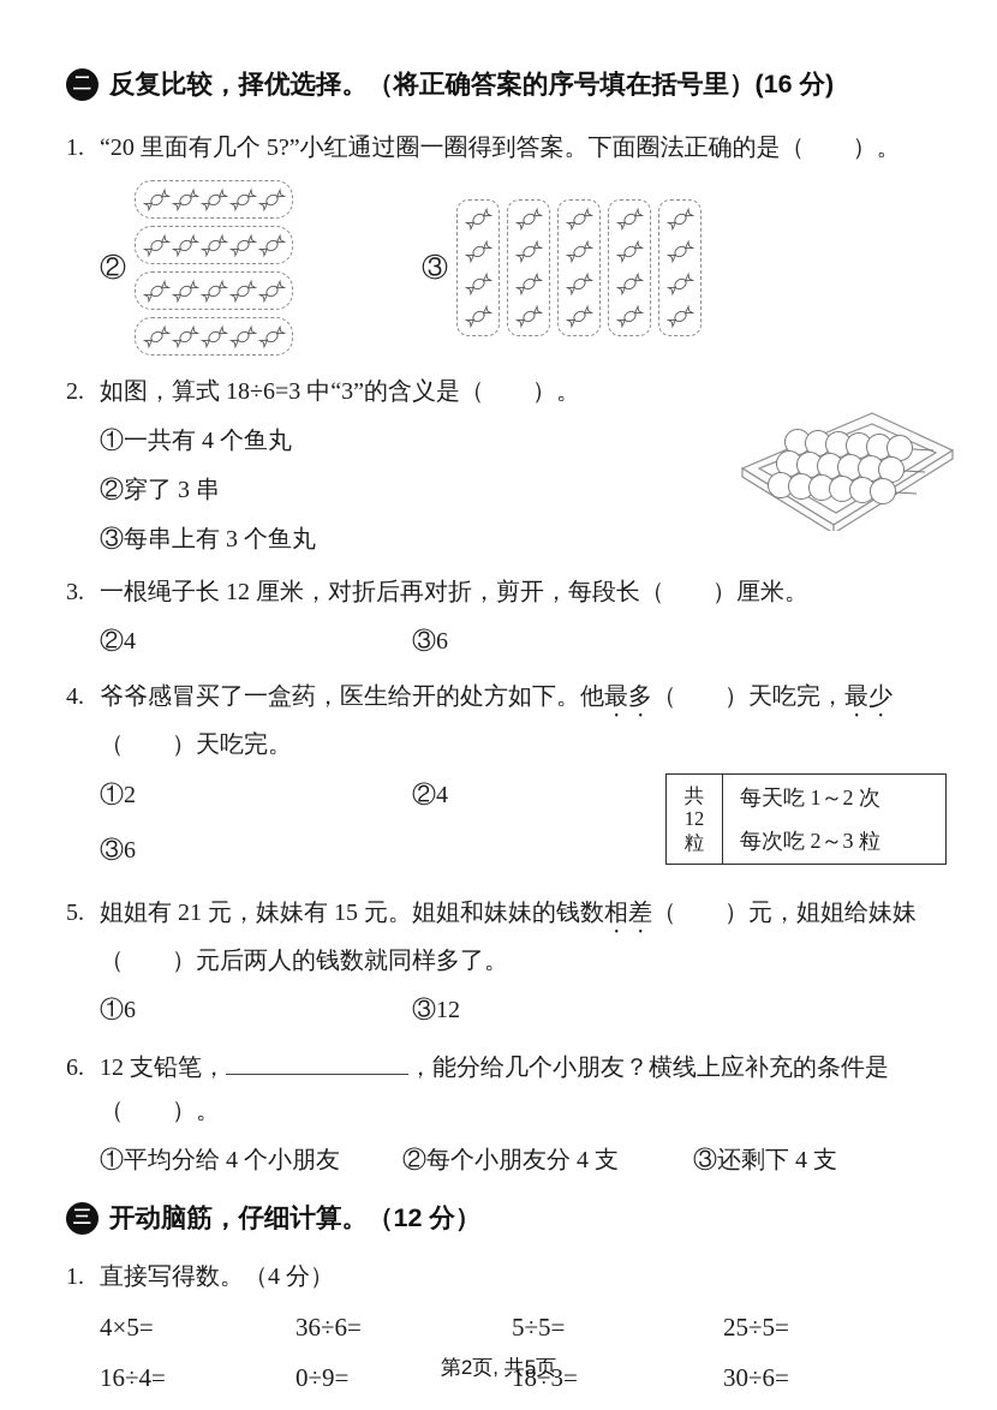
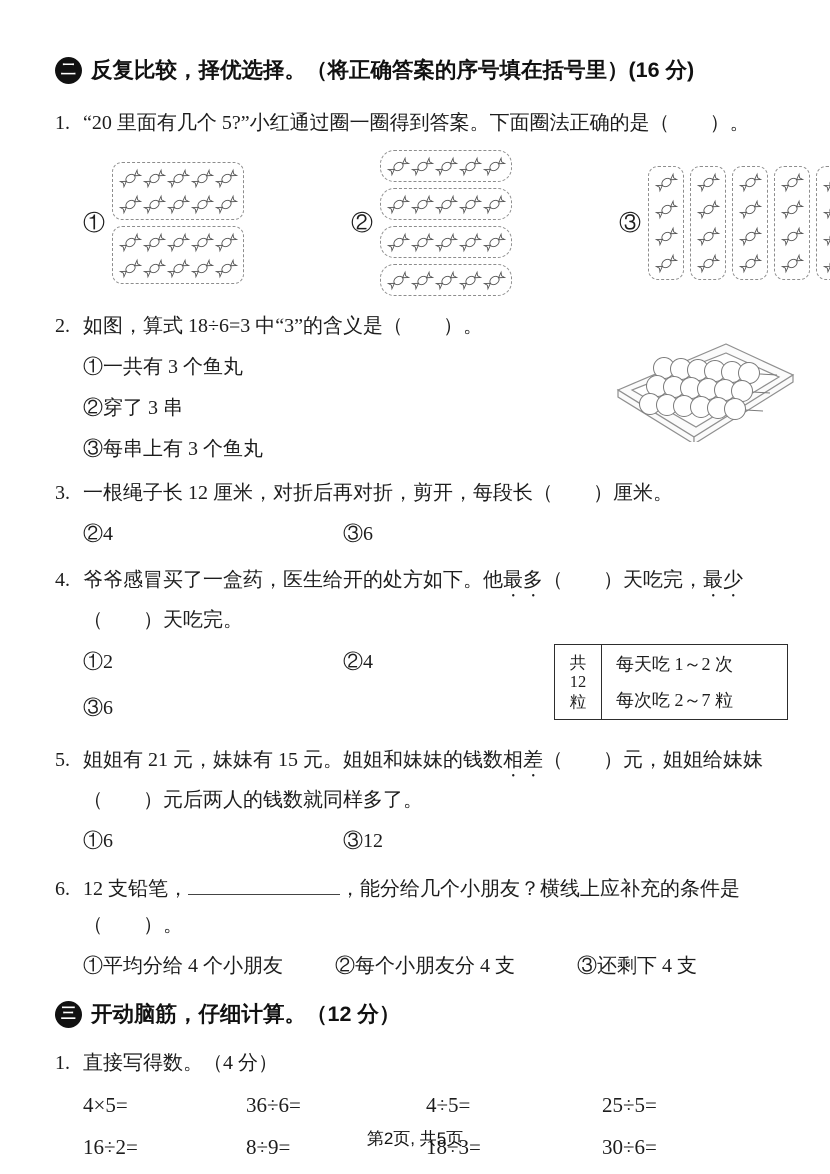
  二
  反复比较，择优选择。（将正确答案的序号填在括号里）(16 分)
  1.
  “20 里面有几个 5?”小红通过圈一圈得到答案。下面圈法正确的是（ ）。
+ ①
  ②
  ③
  2.
  如图，算式 18÷6=3 中“3”的含义是（ ）。
- ①一共有 4 个鱼丸
+ ①一共有 3 个鱼丸
  ②穿了 3 串
  ③每串上有 3 个鱼丸
  3.
  一根绳子长 12 厘米，对折后再对折，剪开，每段长（ ）厘米。
  ②4
  ③6
  4.
  爷爷感冒买了一盒药，医生给开的处方如下。他最多（ ）天吃完，最少（ ）天吃完。
  ①2
  ②4
  ③6
  共
  12
  粒
  每天吃 1～2 次
- 每次吃 2～3 粒
+ 每次吃 2～7 粒
  5.
  姐姐有 21 元，妹妹有 15 元。姐姐和妹妹的钱数相差（ ）元，姐姐给妹妹（ ）元后两人的钱数就同样多了。
  ①6
  ③12
  6.
  12 支铅笔， ，能分给几个小朋友？横线上应补充的条件是（ ）。
  ①平均分给 4 个小朋友
  ②每个小朋友分 4 支
  ③还剩下 4 支
  三
  开动脑筋，仔细计算。（12 分）
  1.
  直接写得数。（4 分）
  4×5=
  36÷6=
- 5÷5=
+ 4÷5=
  25÷5=
- 16÷4=
+ 16÷2=
- 0÷9=
+ 8÷9=
  18÷3=
  30÷6=
  第2页, 共5页
